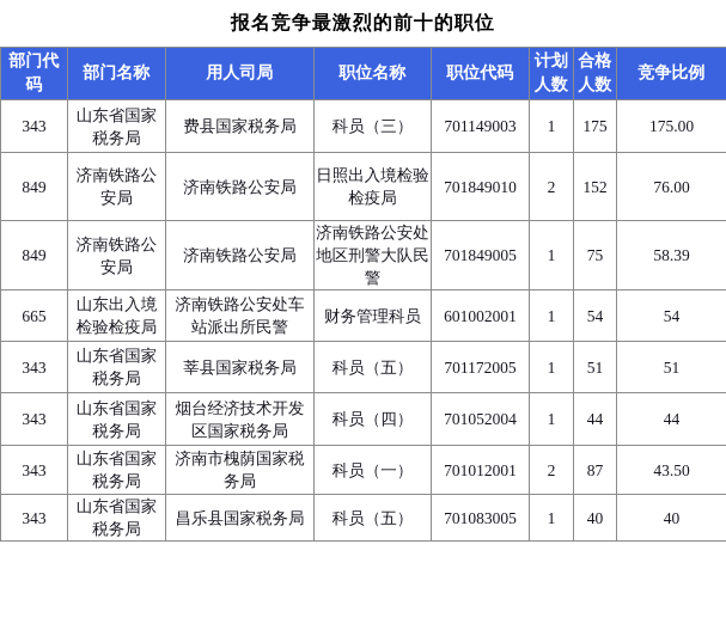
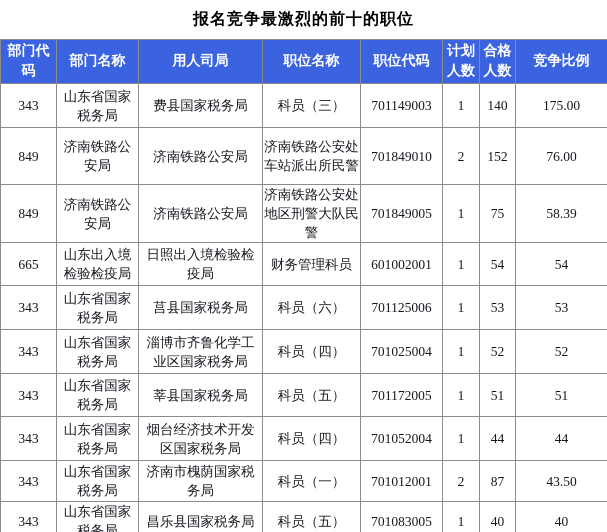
  报名竞争最激烈的前十的职位
  部门代码	部门名称	用人司局	职位名称	职位代码	计划人数	合格人数	竞争比例
- 343	山东省国家税务局	费县国家税务局	科员（三）	701149003	1	175	175.00
+ 343	山东省国家税务局	费县国家税务局	科员（三）	701149003	1	140	175.00
- 849	济南铁路公安局	济南铁路公安局	日照出入境检验检疫局	701849010	2	152	76.00
+ 849	济南铁路公安局	济南铁路公安局	济南铁路公安处车站派出所民警	701849010	2	152	76.00
  849	济南铁路公安局	济南铁路公安局	济南铁路公安处地区刑警大队民警	701849005	1	75	58.39
- 665	山东出入境检验检疫局	济南铁路公安处车站派出所民警	财务管理科员	601002001	1	54	54
+ 665	山东出入境检验检疫局	日照出入境检验检疫局	财务管理科员	601002001	1	54	54
+ 343	山东省国家税务局	莒县国家税务局	科员（六）	701125006	1	53	53
+ 343	山东省国家税务局	淄博市齐鲁化学工业区国家税务局	科员（四）	701025004	1	52	52
  343	山东省国家税务局	莘县国家税务局	科员（五）	701172005	1	51	51
  343	山东省国家税务局	烟台经济技术开发区国家税务局	科员（四）	701052004	1	44	44
  343	山东省国家税务局	济南市槐荫国家税务局	科员（一）	701012001	2	87	43.50
  343	山东省国家税务局	昌乐县国家税务局	科员（五）	701083005	1	40	40
